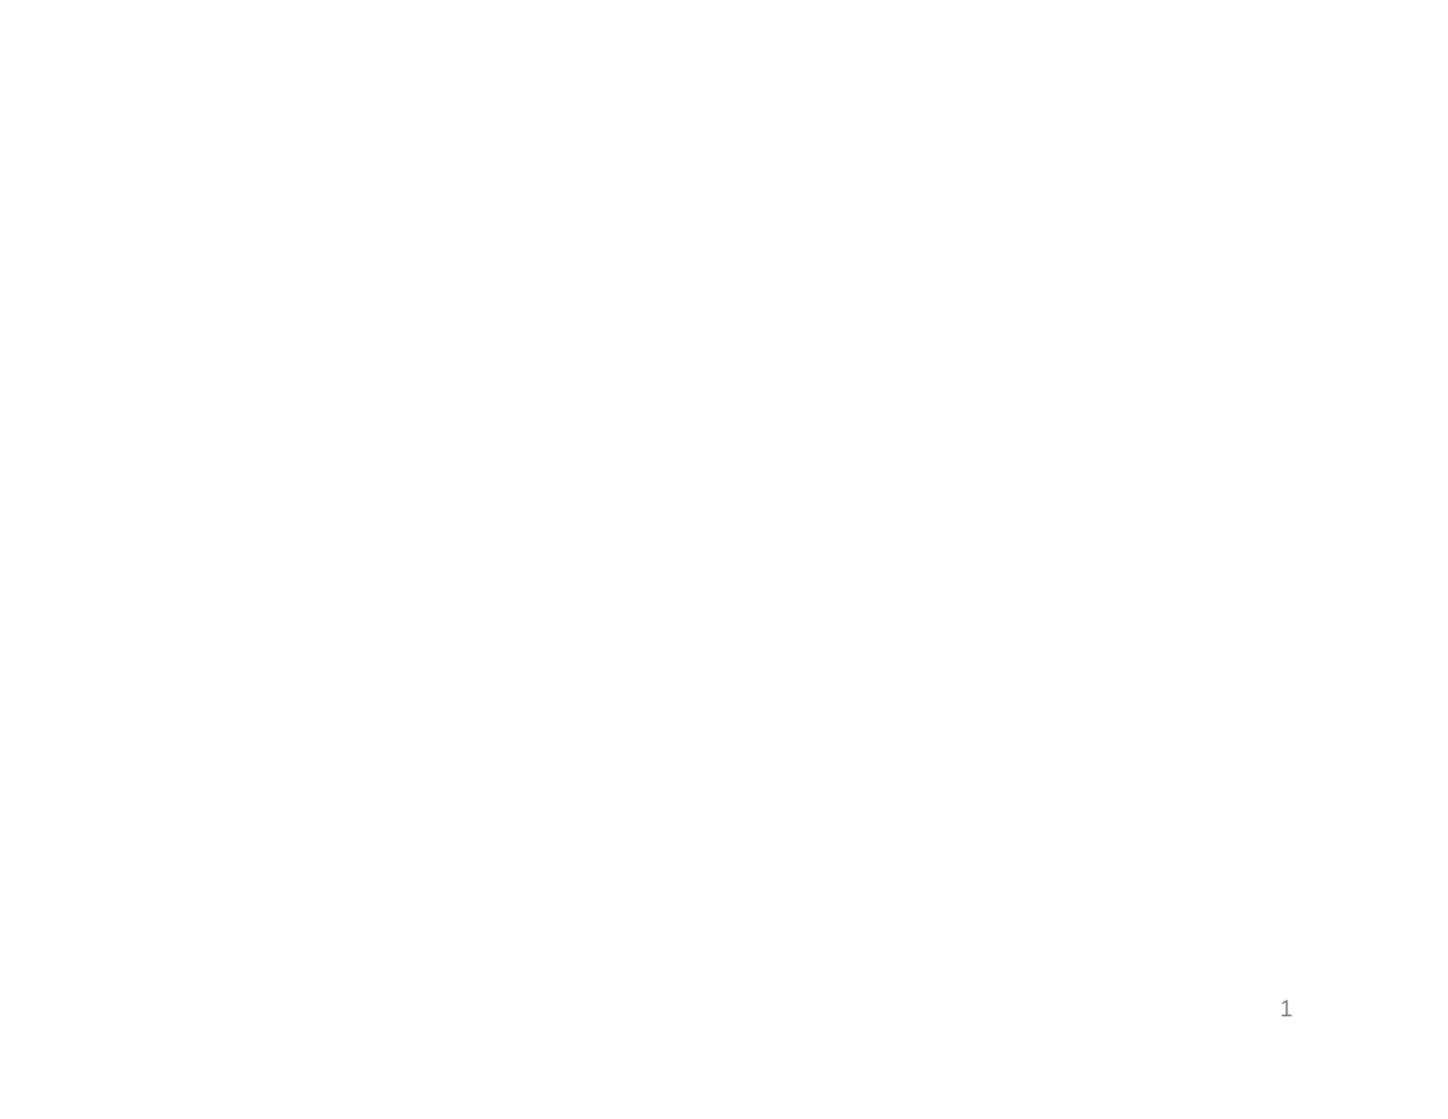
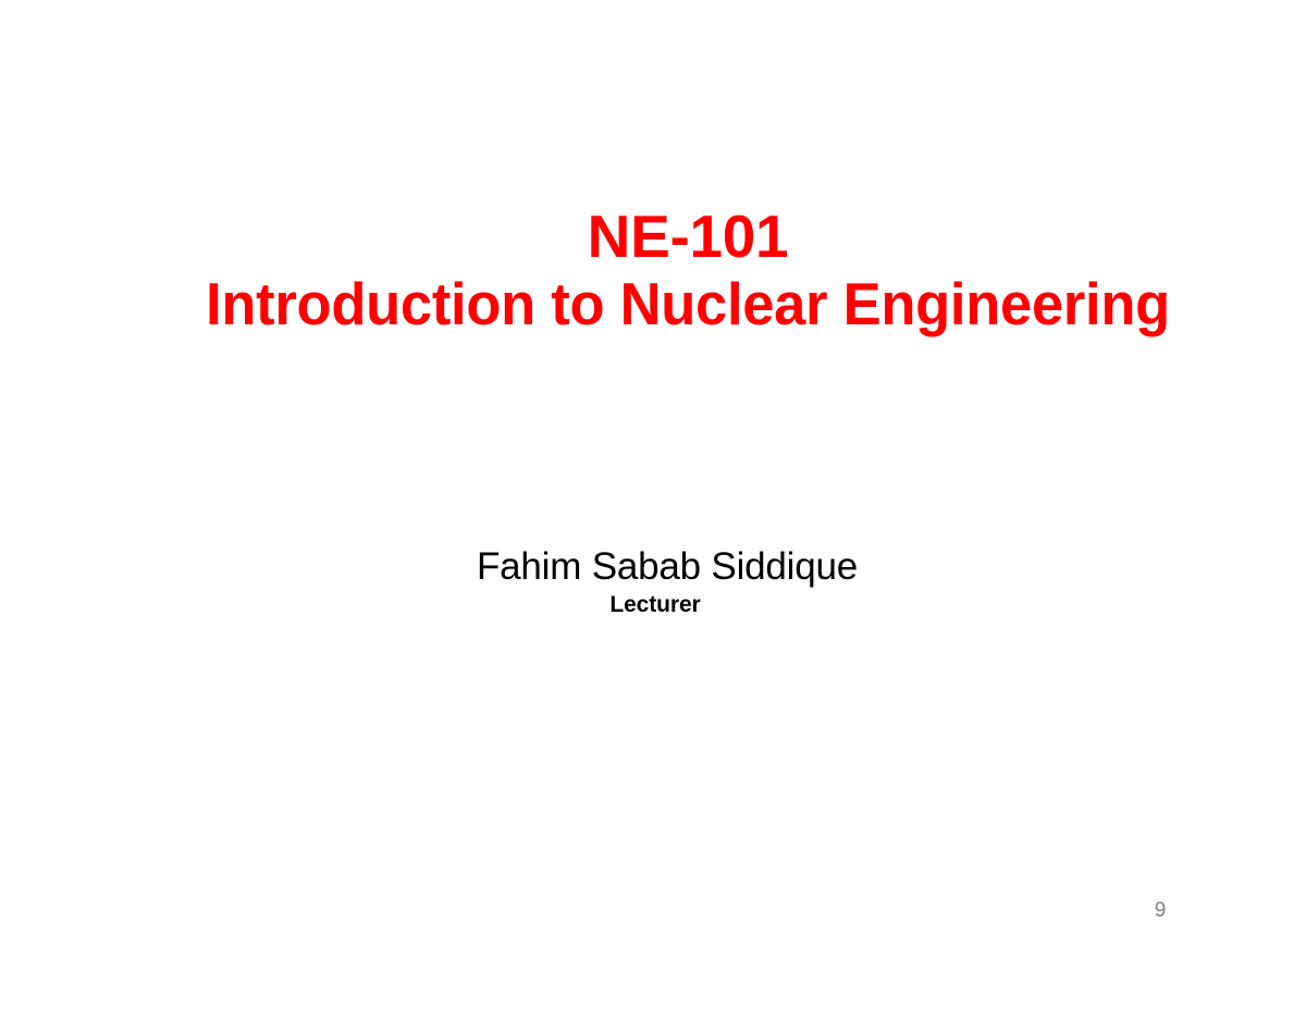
+ NE-101
+ Introduction to Nuclear Engineering
+ Fahim Sabab Siddique
+ Lecturer
- 1
+ 9
